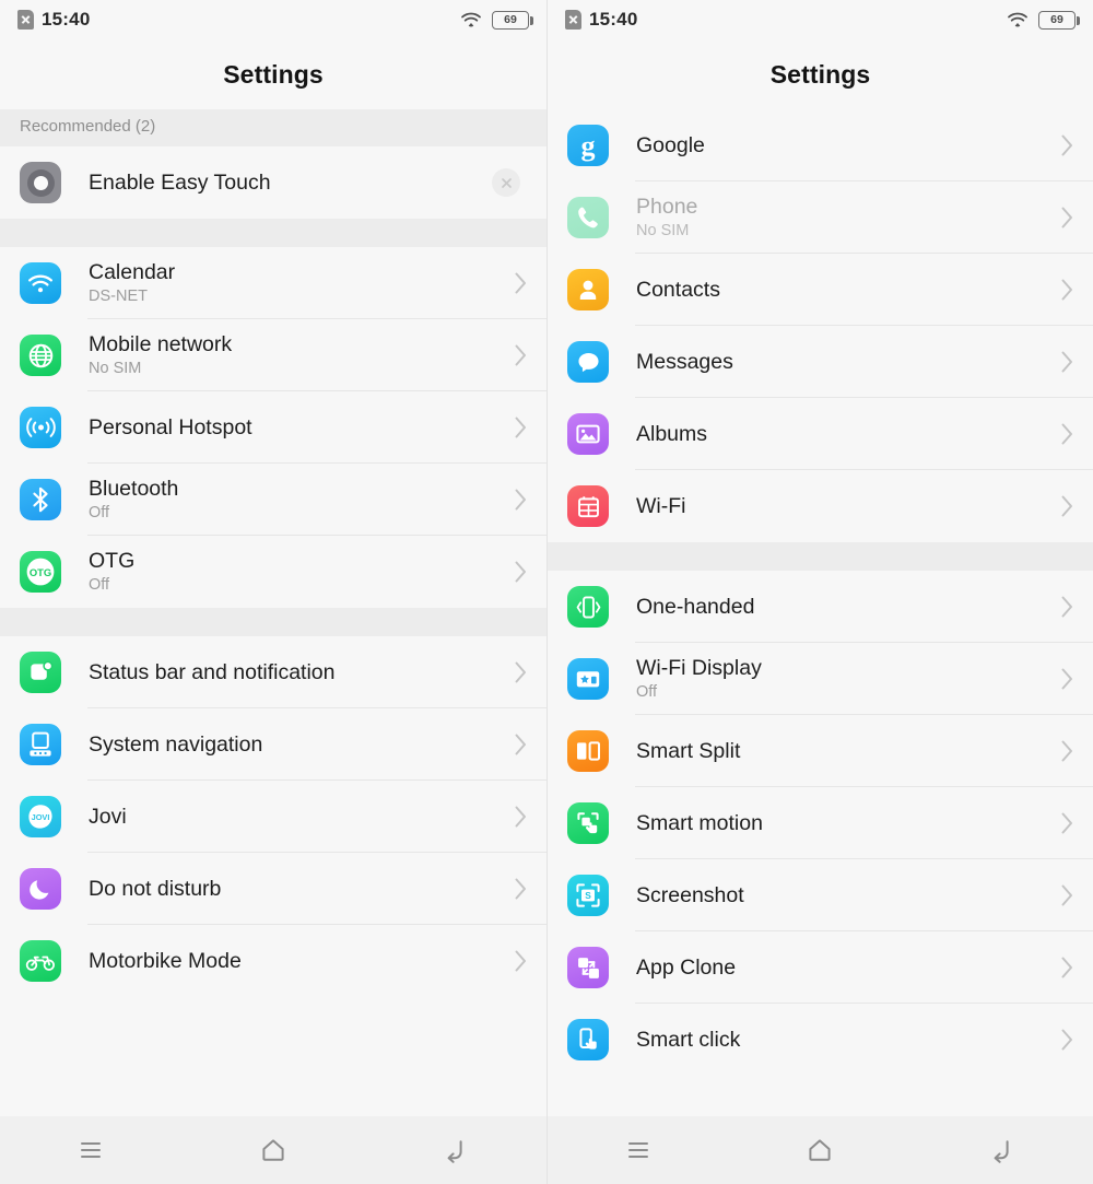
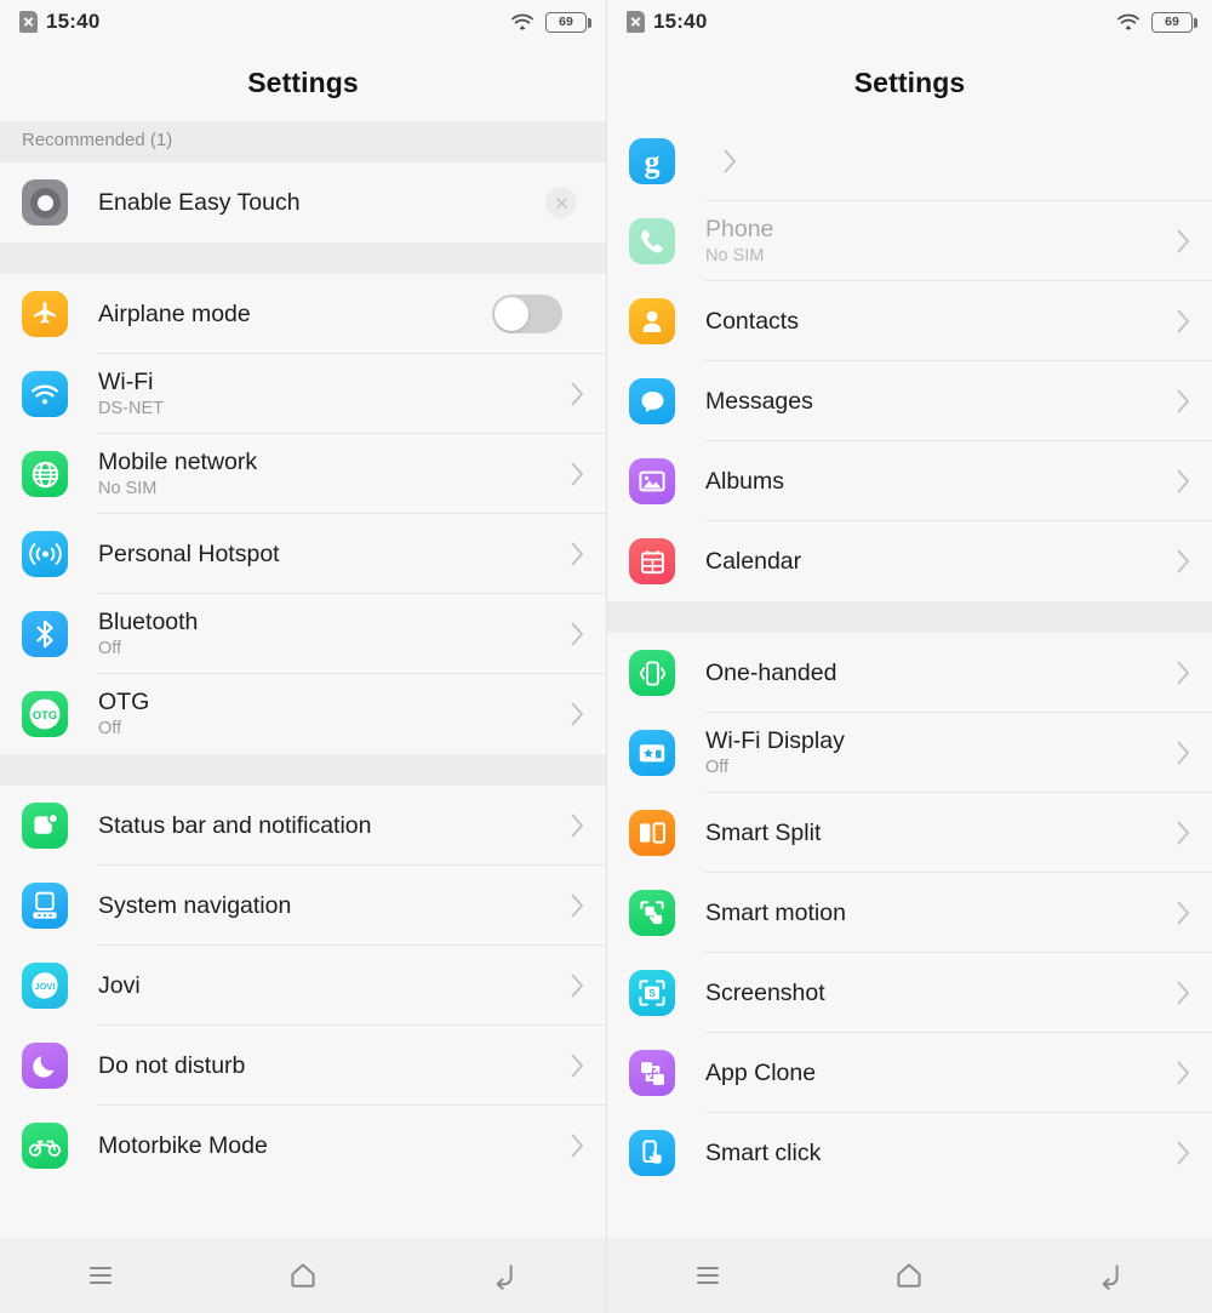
  15:40
  69
  Settings
- Recommended (2)
+ Recommended (1)
  Enable Easy Touch
+ Airplane mode
- Calendar
+ Wi-Fi
  DS-NET
  Mobile network
  No SIM
  Personal Hotspot
  Bluetooth
  Off
  OTG
  OTG
  Off
  Status bar and notification
  System navigation
  JOVI
  Jovi
  Do not disturb
  Motorbike Mode
  15:40
  69
  Settings
  g
- Google
  Phone
  No SIM
  Contacts
  Messages
  Albums
- Wi-Fi
+ Calendar
  One-handed
  Wi-Fi Display
  Off
  Smart Split
  Smart motion
  S
  Screenshot
  App Clone
  Smart click
